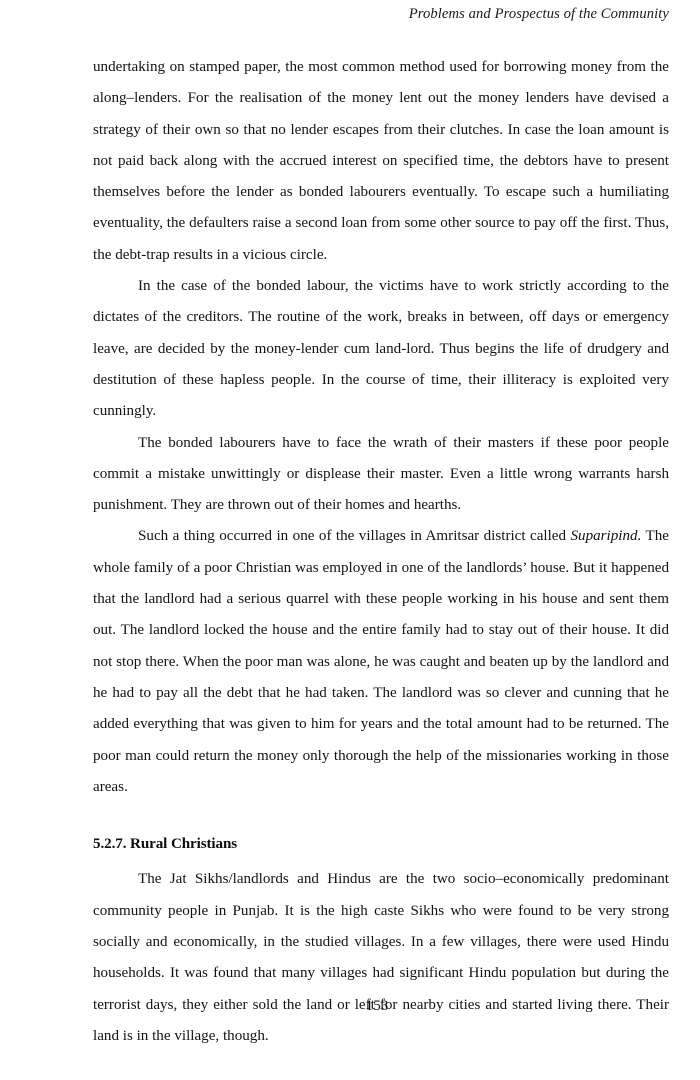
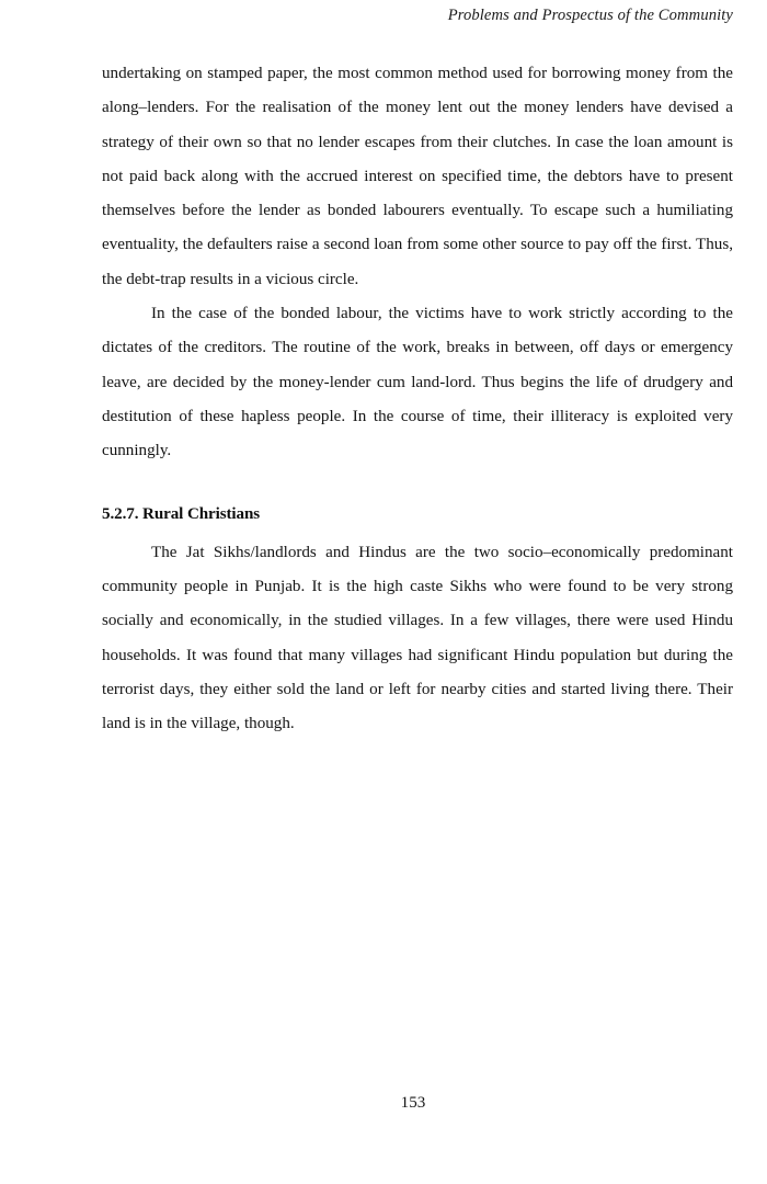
  Problems and Prospectus of the Community
  undertaking on stamped paper, the most common method used for borrowing money from the along–lenders. For the realisation of the money lent out the money lenders have devised a strategy of their own so that no lender escapes from their clutches. In case the loan amount is not paid back along with the accrued interest on specified time, the debtors have to present themselves before the lender as bonded labourers eventually. To escape such a humiliating eventuality, the defaulters raise a second loan from some other source to pay off the first. Thus, the debt-trap results in a vicious circle.
  In the case of the bonded labour, the victims have to work strictly according to the dictates of the creditors. The routine of the work, breaks in between, off days or emergency leave, are decided by the money-lender cum land-lord. Thus begins the life of drudgery and destitution of these hapless people. In the course of time, their illiteracy is exploited very cunningly.
- The bonded labourers have to face the wrath of their masters if these poor people commit a mistake unwittingly or displease their master. Even a little wrong warrants harsh punishment. They are thrown out of their homes and hearths.
- Such a thing occurred in one of the villages in Amritsar district called Suparipind. The whole family of a poor Christian was employed in one of the landlords’ house. But it happened that the landlord had a serious quarrel with these people working in his house and sent them out. The landlord locked the house and the entire family had to stay out of their house. It did not stop there. When the poor man was alone, he was caught and beaten up by the landlord and he had to pay all the debt that he had taken. The landlord was so clever and cunning that he added everything that was given to him for years and the total amount had to be returned. The poor man could return the money only thorough the help of the missionaries working in those areas.
  5.2.7. Rural Christians
  The Jat Sikhs/landlords and Hindus are the two socio–economically predominant community people in Punjab. It is the high caste Sikhs who were found to be very strong socially and economically, in the studied villages. In a few villages, there were used Hindu households. It was found that many villages had significant Hindu population but during the terrorist days, they either sold the land or left for nearby cities and started living there. Their land is in the village, though.
  153
